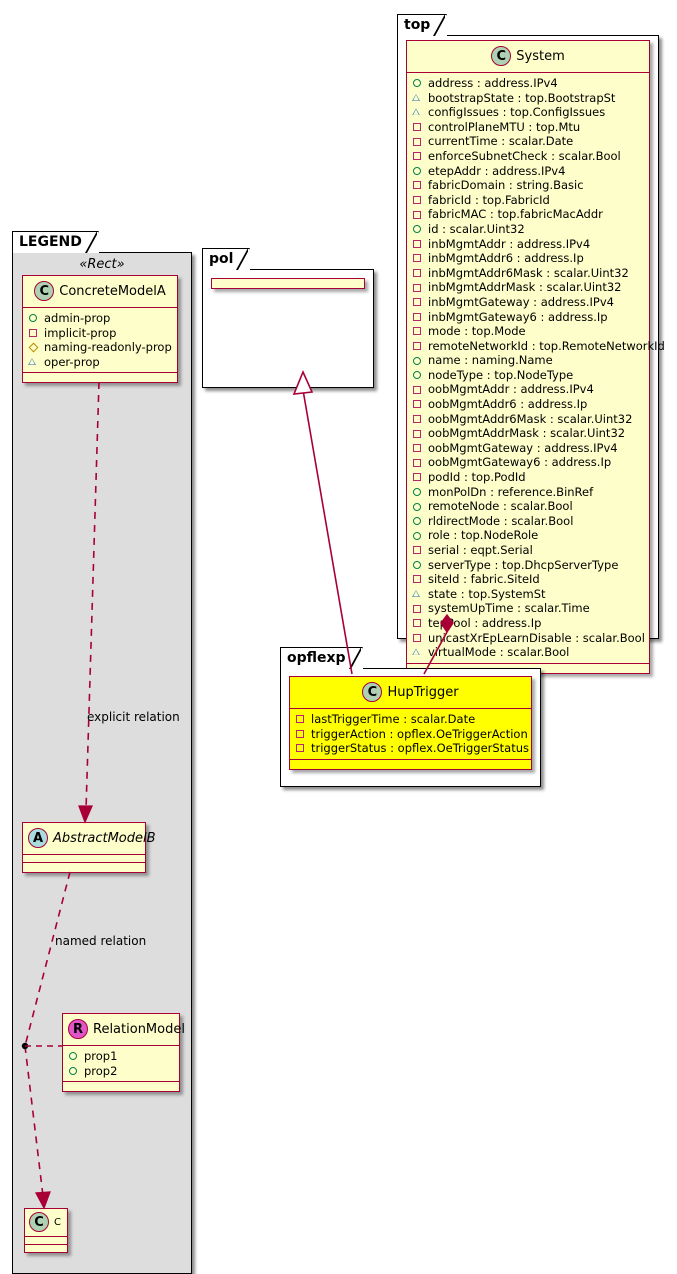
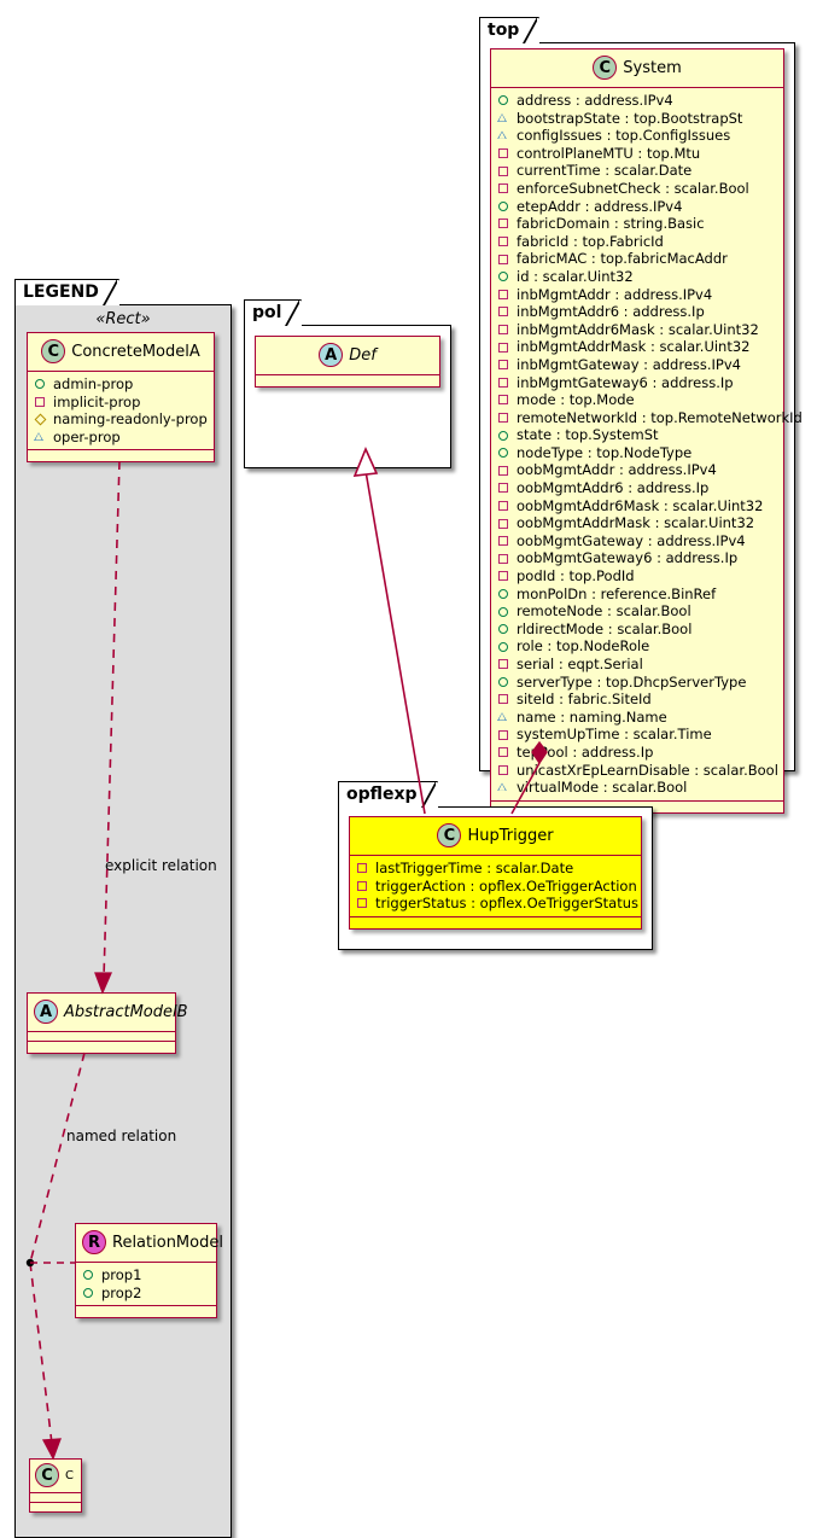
  top
  C System
  address : address.IPv4
  bootstrapState : top.BootstrapSt
  configIssues : top.ConfigIssues
  controlPlaneMTU : top.Mtu
  currentTime : scalar.Date
  enforceSubnetCheck : scalar.Bool
  etepAddr : address.IPv4
  fabricDomain : string.Basic
  fabricId : top.FabricId
  fabricMAC : top.fabricMacAddr
  id : scalar.Uint32
  inbMgmtAddr : address.IPv4
  inbMgmtAddr6 : address.Ip
  inbMgmtAddr6Mask : scalar.Uint32
  inbMgmtAddrMask : scalar.Uint32
  inbMgmtGateway : address.IPv4
  inbMgmtGateway6 : address.Ip
  mode : top.Mode
  remoteNetworkId : top.RemoteNetworkId
- name : naming.Name
+ state : top.SystemSt
  nodeType : top.NodeType
  oobMgmtAddr : address.IPv4
  oobMgmtAddr6 : address.Ip
  oobMgmtAddr6Mask : scalar.Uint32
  oobMgmtAddrMask : scalar.Uint32
  oobMgmtGateway : address.IPv4
  oobMgmtGateway6 : address.Ip
  podId : top.PodId
  monPolDn : reference.BinRef
  remoteNode : scalar.Bool
  rldirectMode : scalar.Bool
  role : top.NodeRole
  serial : eqpt.Serial
  serverType : top.DhcpServerType
  siteId : fabric.SiteId
- state : top.SystemSt
+ name : naming.Name
  systemUpTime : scalar.Time
  teool : address.Ip
  uncastXrEpLearnDisable : scalar.Bool
  vrtualMode : scalar.Bool
  pol
+ A Def
  opflexp
  C HupTrigger
  lastTriggerTime : scalar.Date
  triggerAction : opflex.OeTriggerAction
  triggerStatus : opflex.OeTriggerStatus
  LEGEND
  «Rect»
  C ConcreteModelA
  admin-prop
  implicit-prop
  naming-readonly-prop
  oper-prop
  A AbstractModelB
  R RelationModel
  prop1
  prop2
  C C
  explicit relation
  named relation
